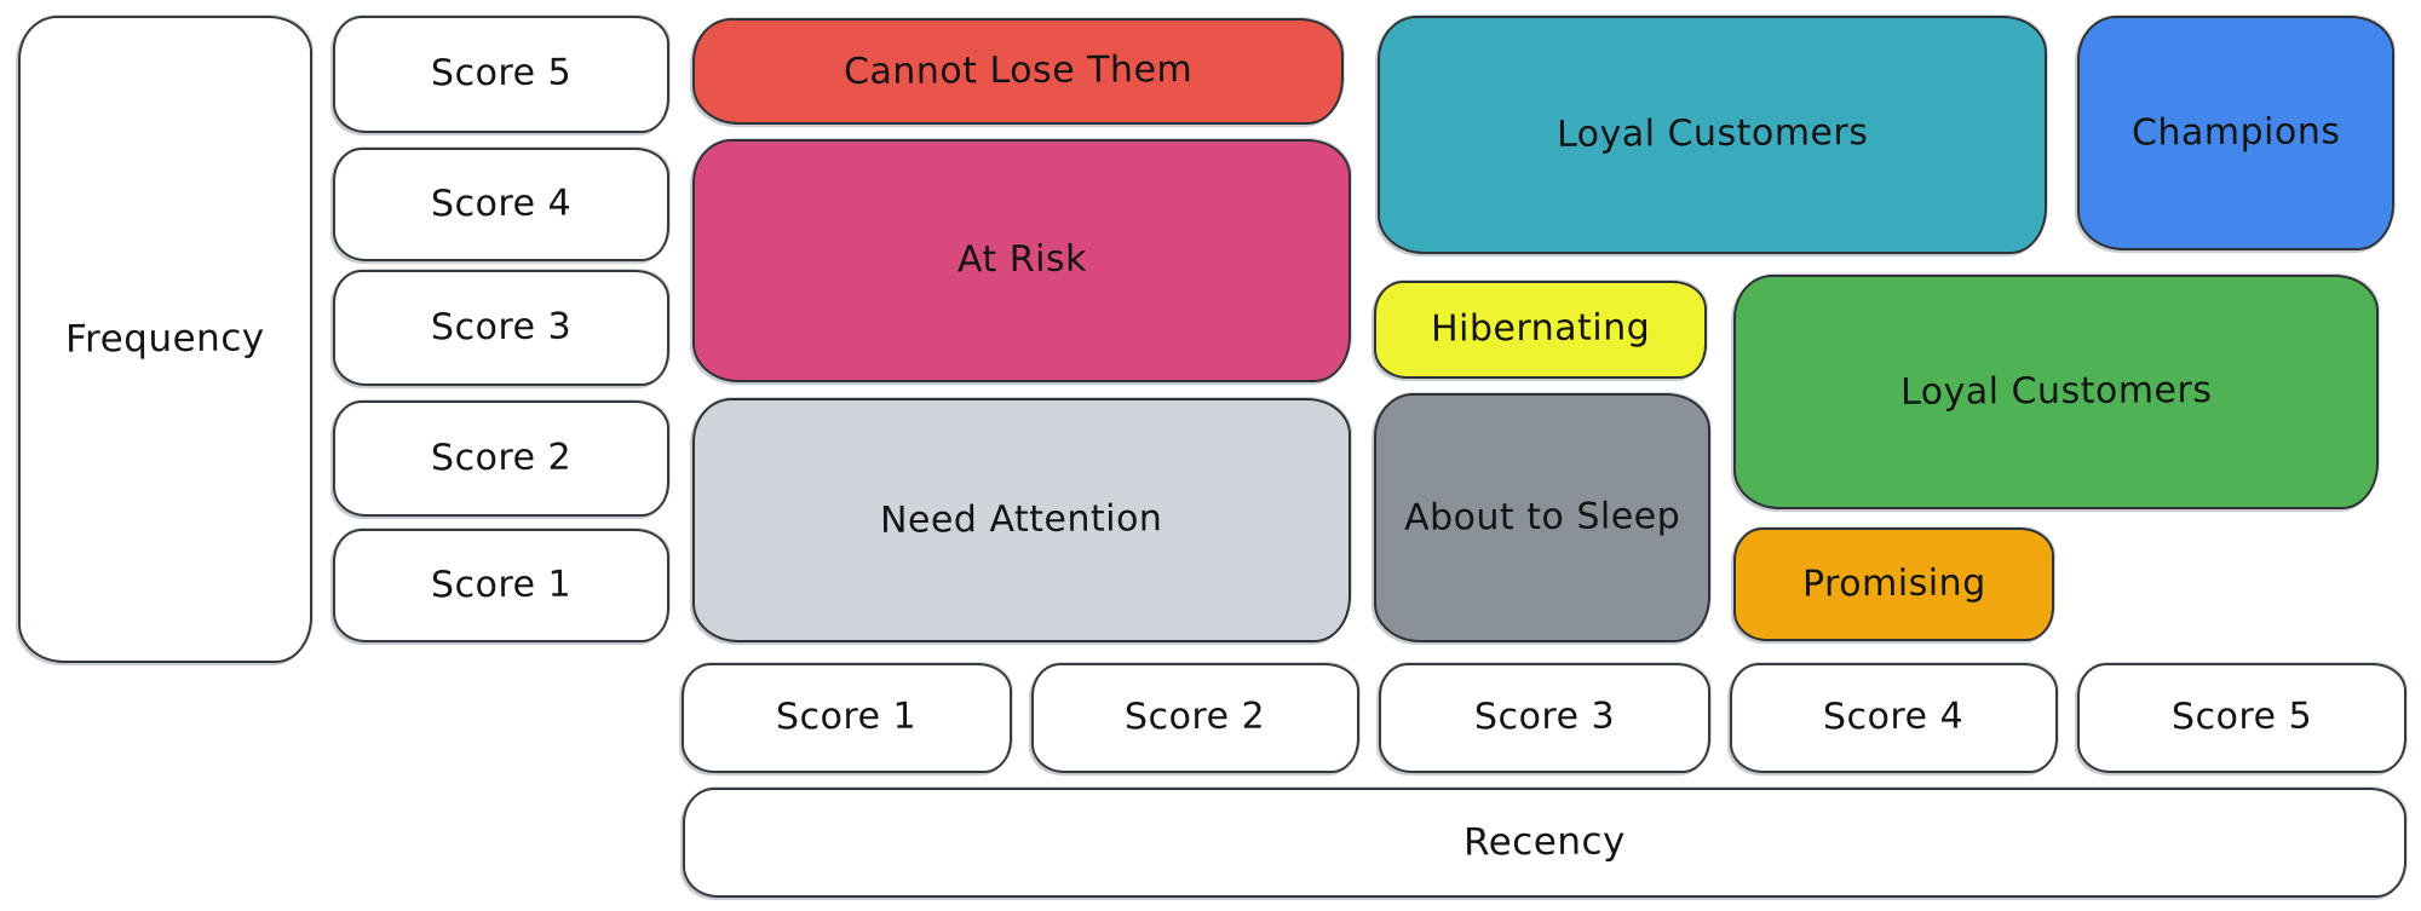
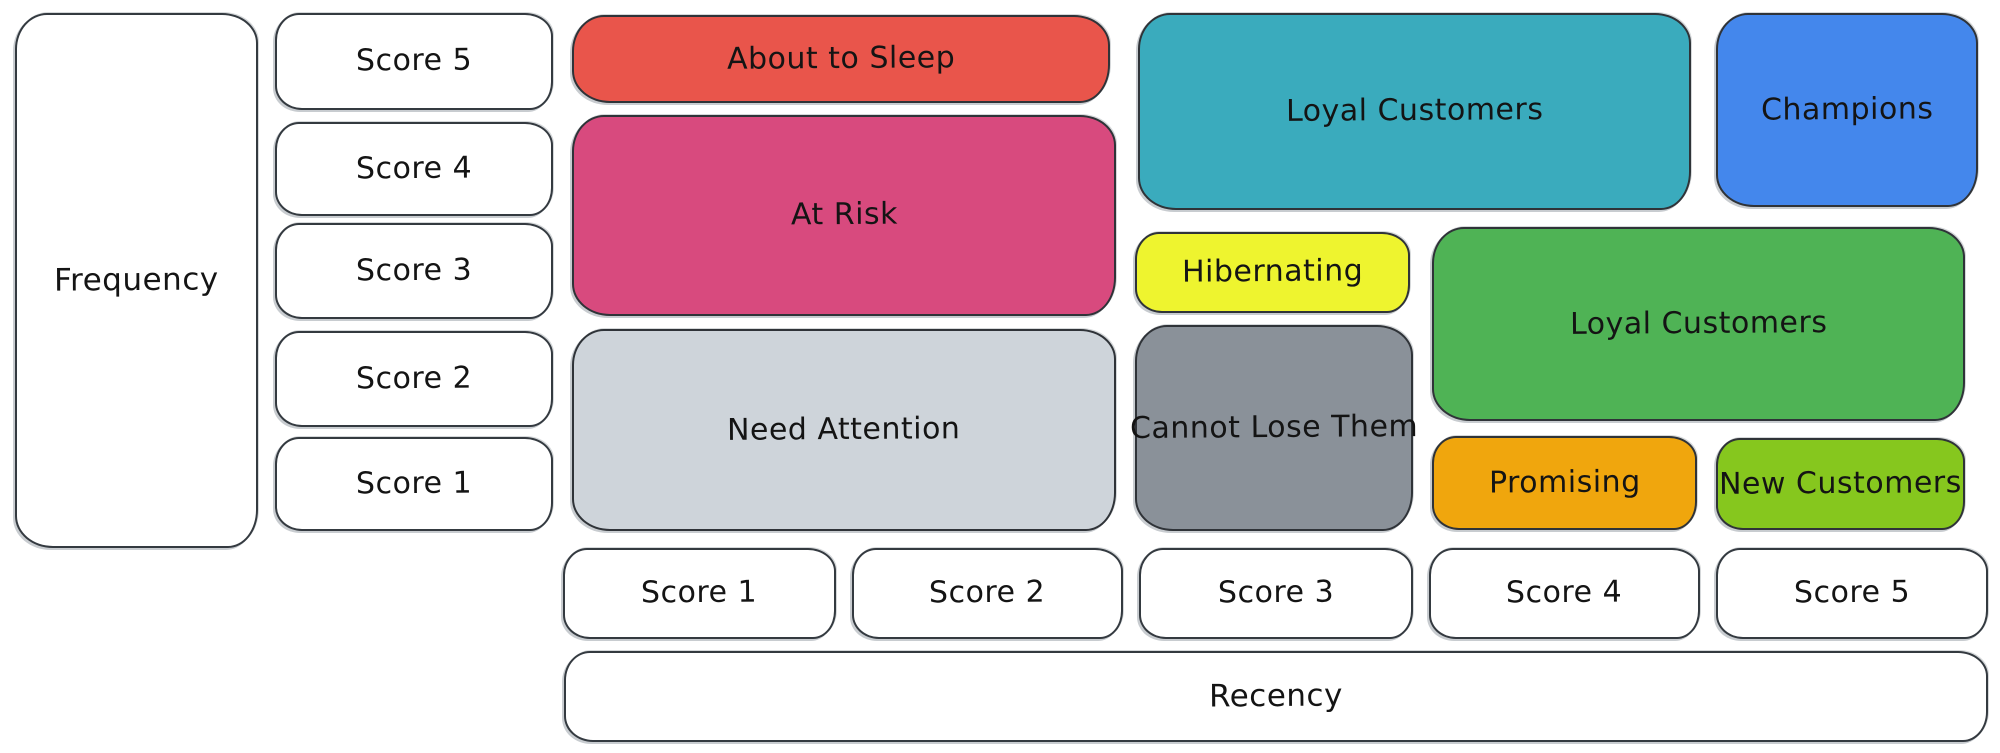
  Frequency
  Score 5
  Score 4
  Score 3
  Score 2
  Score 1
- Cannot Lose Them
+ About to Sleep
  At Risk
  Need Attention
  Loyal Customers
  Champions
  Hibernating
- About to Sleep
+ Cannot Lose Them
  Loyal Customers
  Promising
+ New Customers
  Score 1
  Score 2
  Score 3
  Score 4
  Score 5
  Recency
